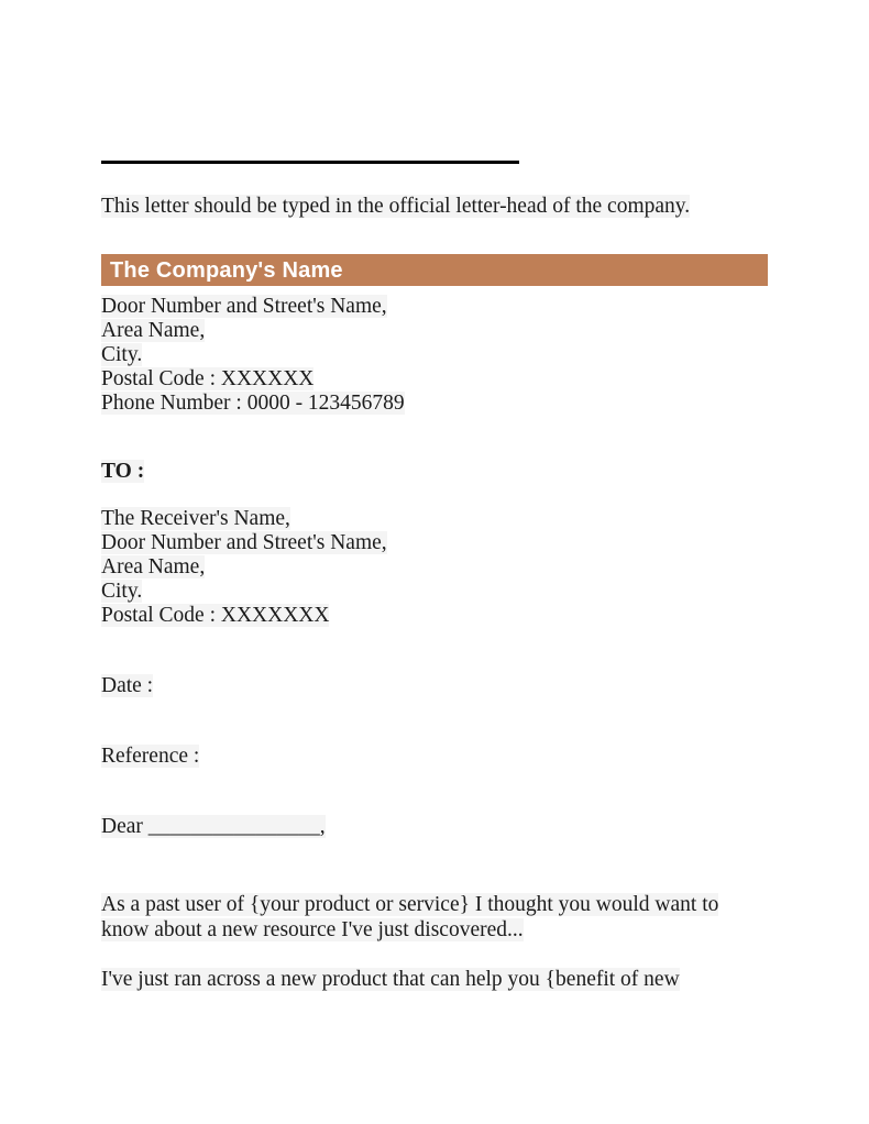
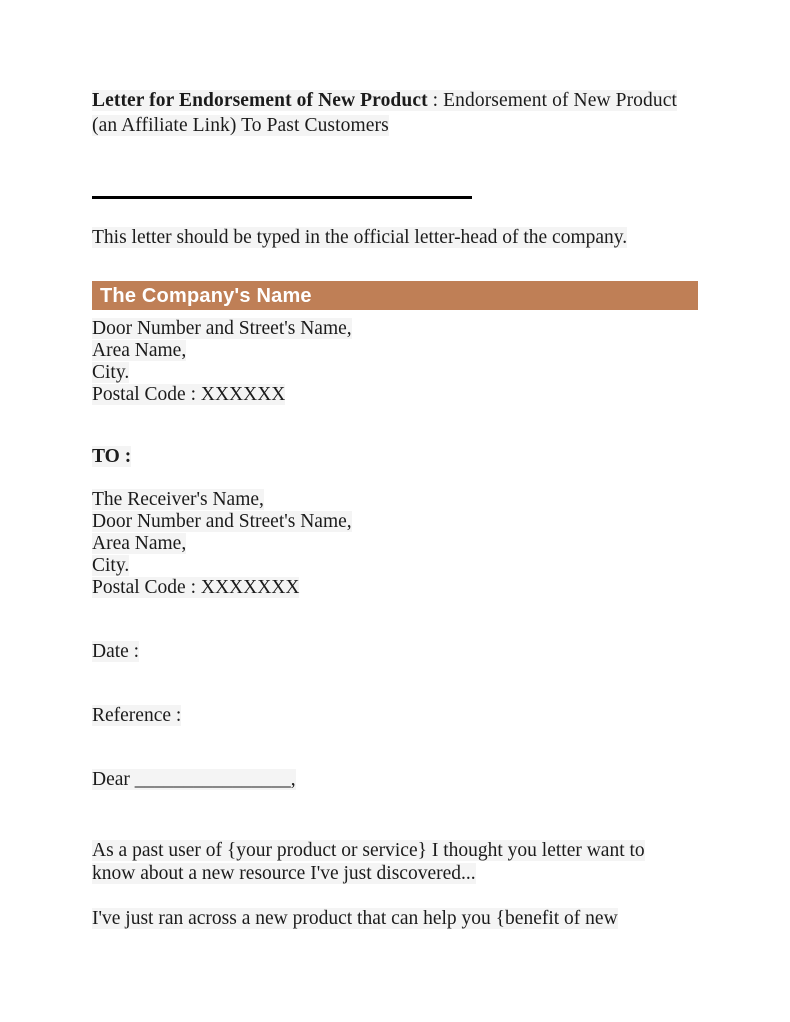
+ Letter for Endorsement of New Product : Endorsement of New Product (an Affiliate Link) To Past Customers
  This letter should be typed in the official letter-head of the company.
  The Company's Name
  Door Number and Street's Name,
  Area Name,
  City.
  Postal Code : XXXXXX
- Phone Number : 0000 - 123456789
  TO :
  The Receiver's Name,
  Door Number and Street's Name,
  Area Name,
  City.
  Postal Code : XXXXXXX
  Date :
  Reference :
  Dear ________________,
- As a past user of {your product or service} I thought you would want to know about a new resource I've just discovered...
+ As a past user of {your product or service} I thought you letter want to know about a new resource I've just discovered...
  I've just ran across a new product that can help you {benefit of new
